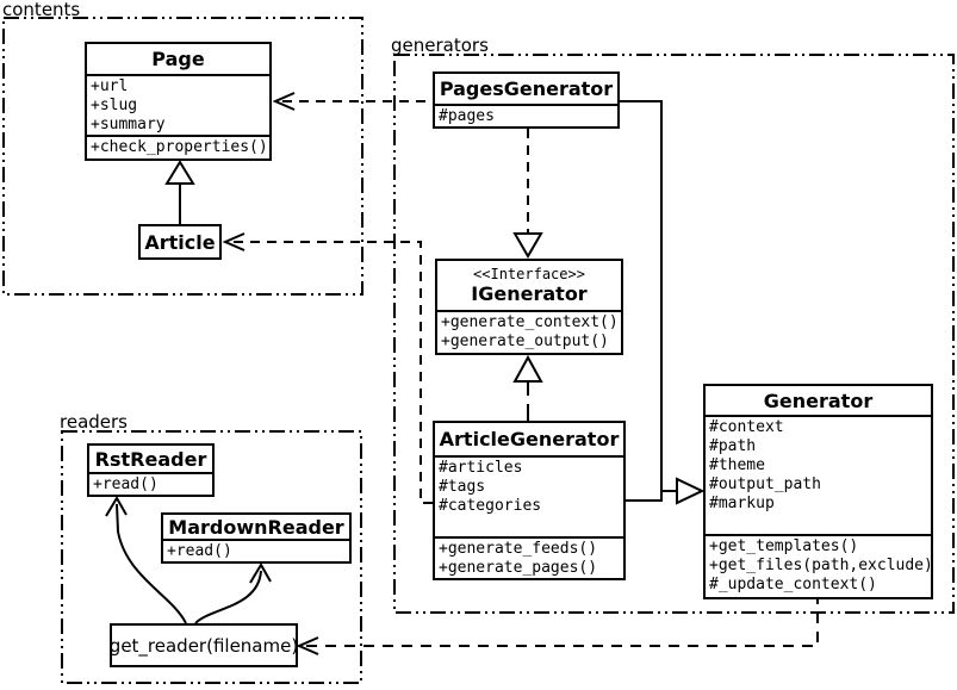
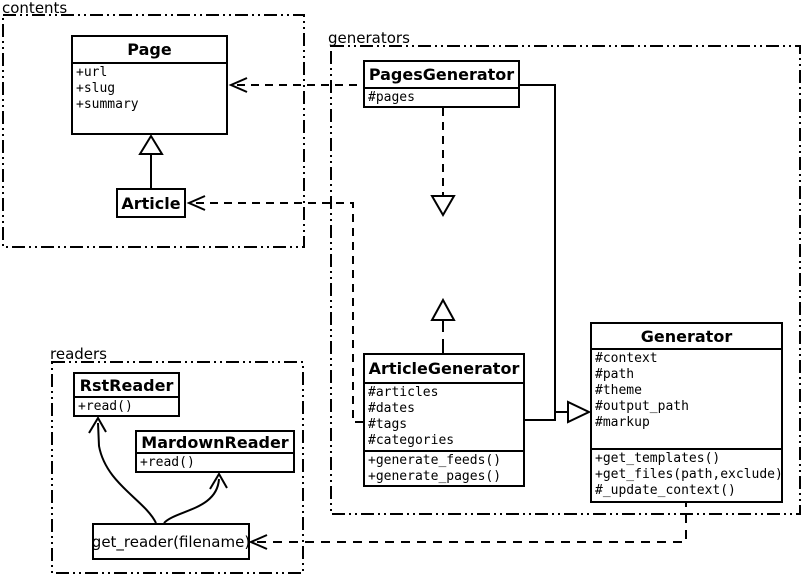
  contents
  generators
  readers
  Page
  +url
  +slug
  +summary
- +check_properties()
  Article
  PagesGenerator
  #pages
- <<Interface>>
- IGenerator
- +generate_context()
- +generate_output()
  ArticleGenerator
  #articles
+ #dates
  #tags
  #categories
  +generate_feeds()
  +generate_pages()
  Generator
  #context
  #path
  #theme
  #output_path
  #markup
  +get_templates()
  +get_files(path,exclude)
  #_update_context()
  RstReader
  +read()
  MardownReader
  +read()
  get_reader(filename)
